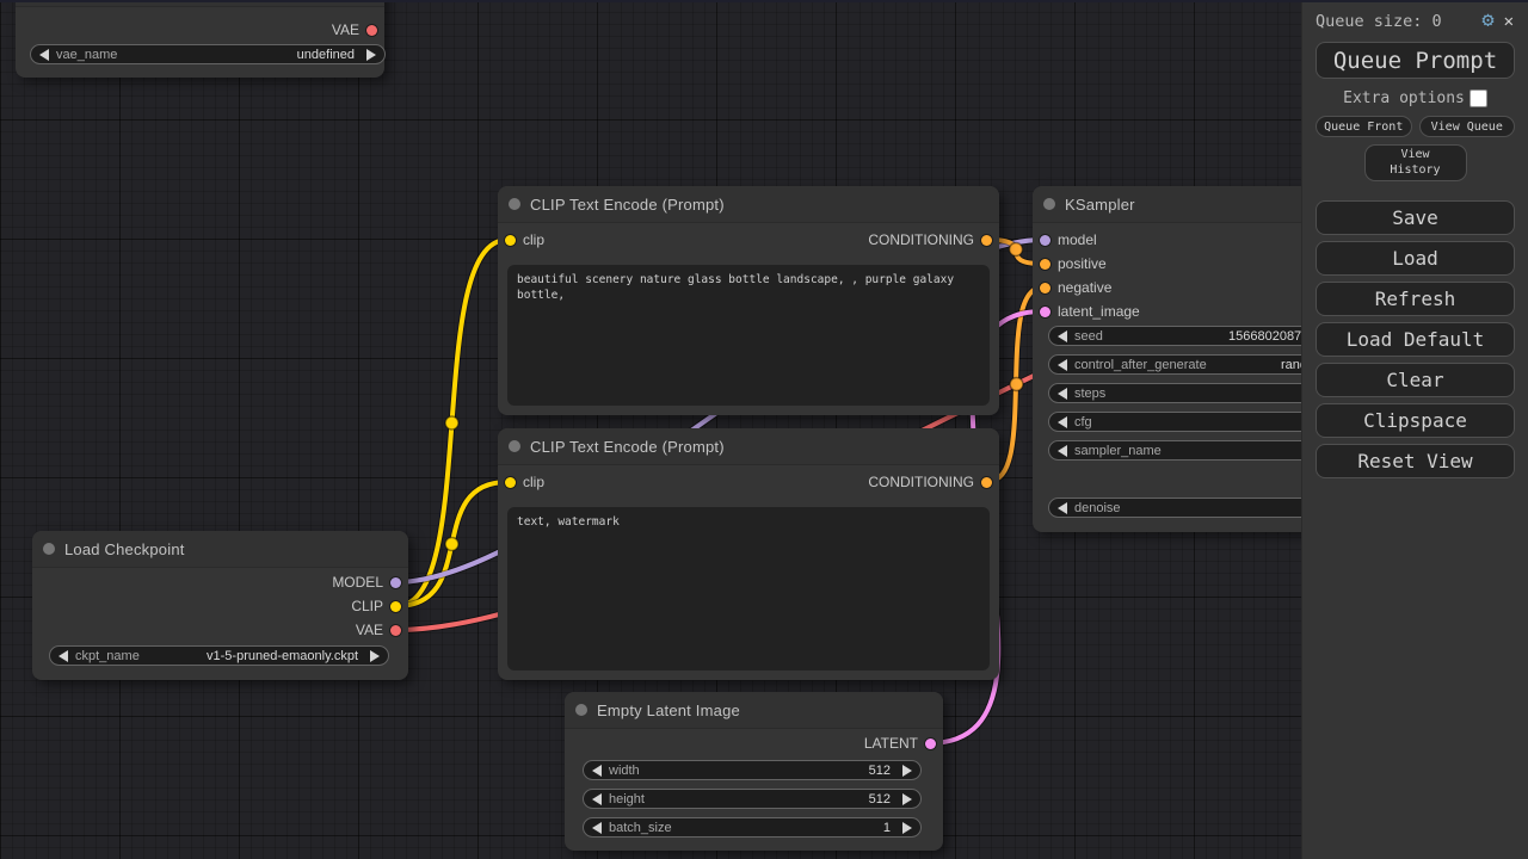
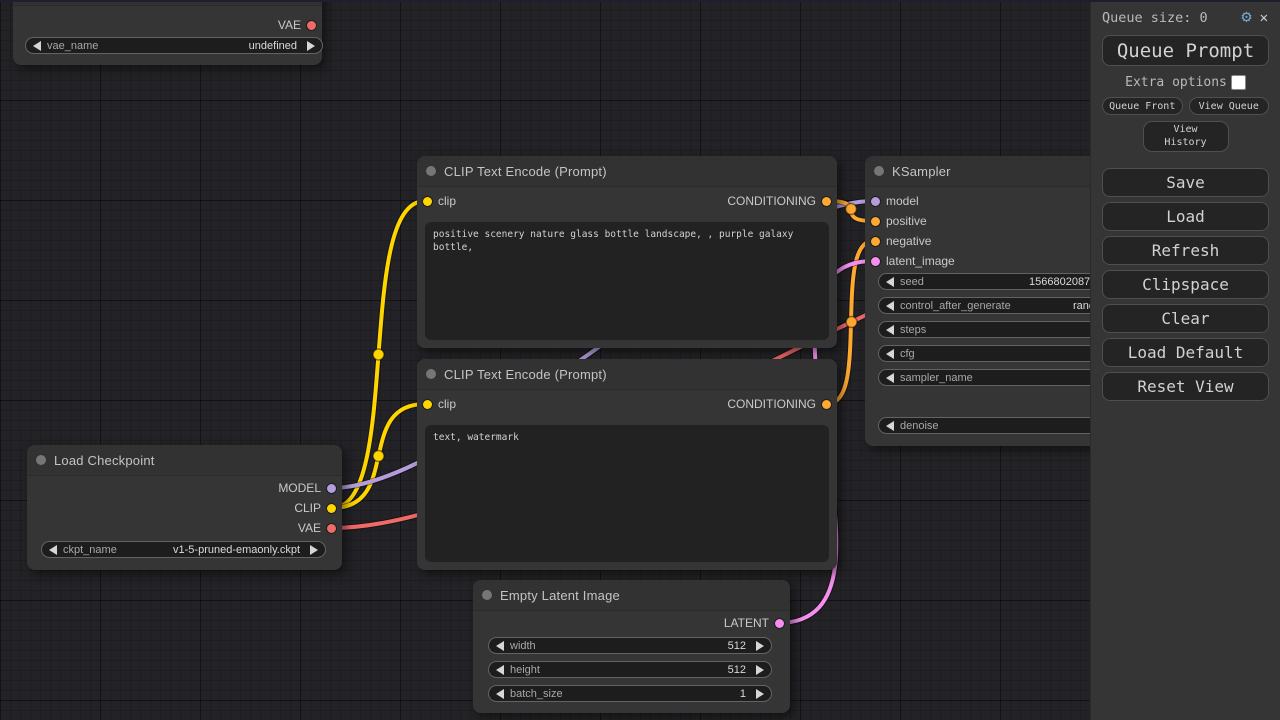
  VAE
  vae_name
  undefined
  CLIP Text Encode (Prompt)
  clip
  CONDITIONING
- beautiful scenery nature glass bottle landscape, , purple galaxy bottle,
+ positive scenery nature glass bottle landscape, , purple galaxy bottle,
  CLIP Text Encode (Prompt)
  clip
  CONDITIONING
  text, watermark
  Load Checkpoint
  MODEL
  CLIP
  VAE
  ckpt_name
  v1-5-pruned-emaonly.ckpt
  Empty Latent Image
  LATENT
  width
  512
  height
  512
  batch_size
  1
  KSampler
  model
  positive
  negative
  latent_image
  seed
  1566802087
  control_after_generate
  steps
  cfg
  sampler_name
  denoise
  Queue size: 0
  ⚙
  ✕
  Queue Prompt
  Extra options
  Queue Front
  View Queue
  View
  History
  Save
  Load
  Refresh
- Load Default
+ Clipspace
  Clear
- Clipspace
+ Load Default
  Reset View
